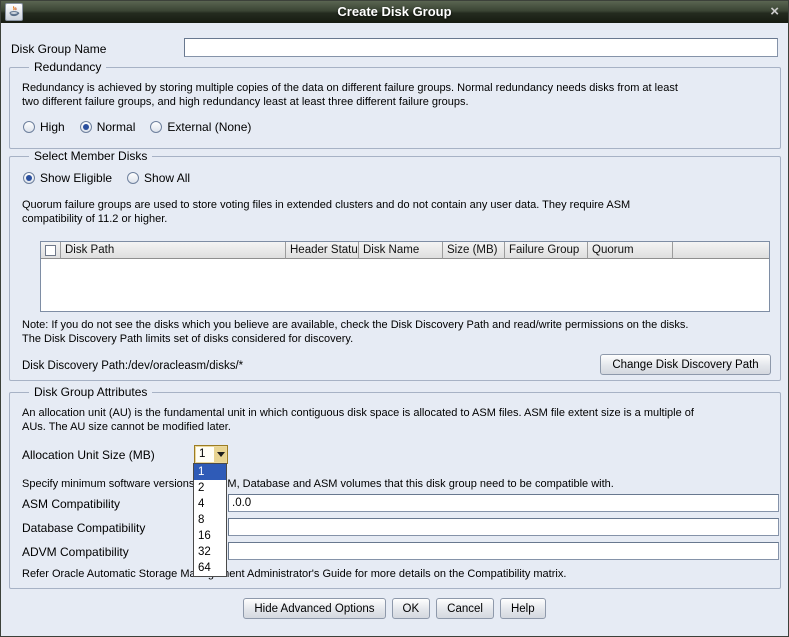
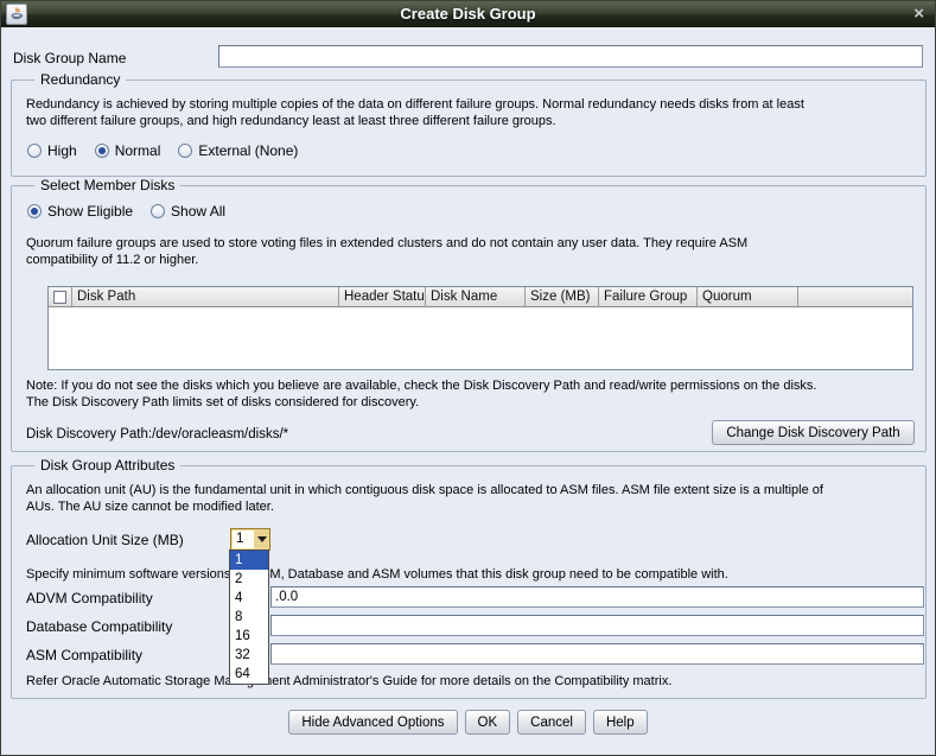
  Create Disk Group
  ×
  Disk Group Name
  Redundancy
  Redundancy is achieved by storing multiple copies of the data on different failure groups. Normal redundancy needs disks from at least
  two different failure groups, and high redundancy least at least three different failure groups.
  High
  Normal
  External (None)
  Select Member Disks
  Show Eligible
  Show All
  Quorum failure groups are used to store voting files in extended clusters and do not contain any user data. They require ASM
  compatibility of 11.2 or higher.
  Disk Path
  Header Statu
  Disk Name
  Size (MB)
  Failure Group
  Quorum
  Note: If you do not see the disks which you believe are available, check the Disk Discovery Path and read/write permissions on the disks.
  The Disk Discovery Path limits set of disks considered for discovery.
  Disk Discovery Path:/dev/oracleasm/disks/*
  Change Disk Discovery Path
  Disk Group Attributes
  An allocation unit (AU) is the fundamental unit in which contiguous disk space is allocated to ASM files. ASM file extent size is a multiple of
  AUs. The AU size cannot be modified later.
  Allocation Unit Size (MB)
  1
  Specify minimum software versionsM, Database and ASM volumes that this disk group need to be compatible with.
- ASM Compatibility
+ ADVM Compatibility
  .0.0
  Database Compatibility
- ADVM Compatibility
+ ASM Compatibility
  Refer Oracle Automatic Storage Ment Administrator's Guide for more details on the Compatibility matrix.
  1
  2
  4
  8
  16
  32
  64
  Hide Advanced Options
  OK
  Cancel
  Help
